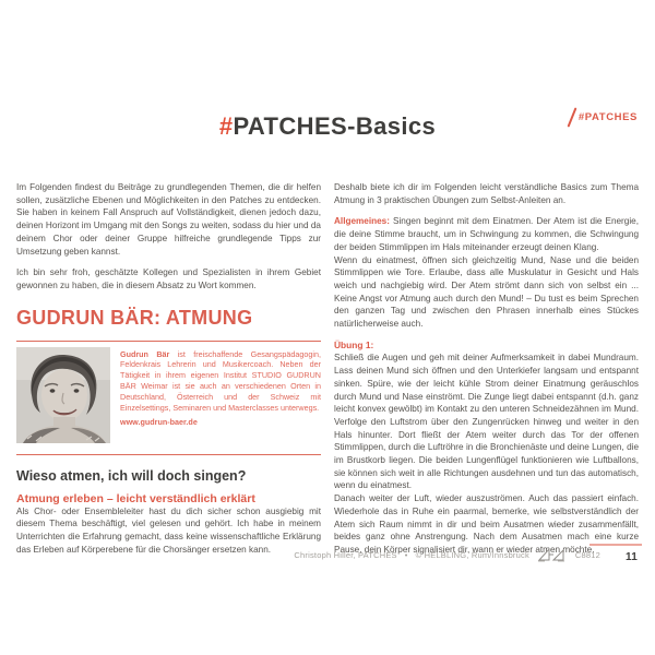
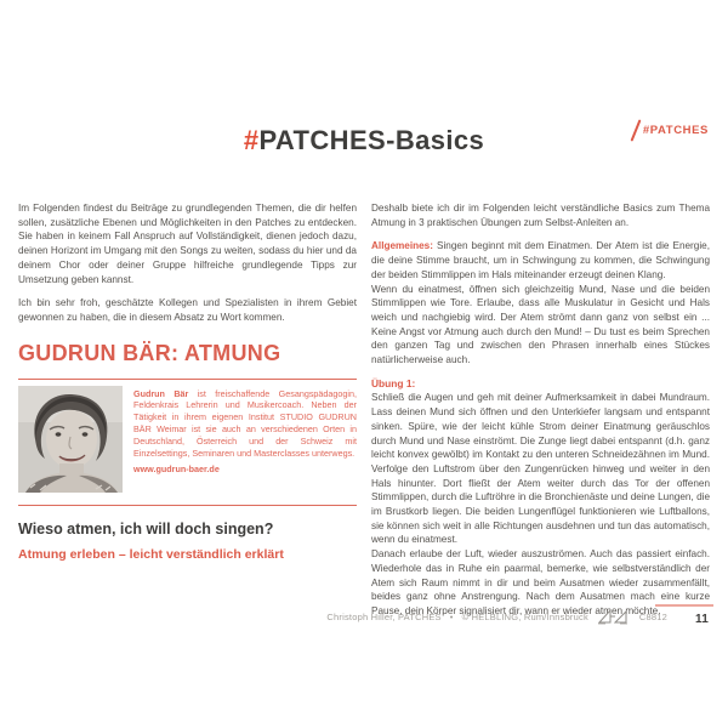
  #PATCHES
  #PATCHES-Basics
  Im Folgenden findest du Beiträge zu grundlegenden Themen, die dir helfen sollen, zusätzliche Ebenen und Möglichkeiten in den Patches zu entdecken. Sie haben in keinem Fall Anspruch auf Vollständigkeit, dienen jedoch dazu, deinen Horizont im Umgang mit den Songs zu weiten, sodass du hier und da deinem Chor oder deiner Gruppe hilfreiche grundlegende Tipps zur Umsetzung geben kannst.
  Ich bin sehr froh, geschätzte Kollegen und Spezialisten in ihrem Gebiet gewonnen zu haben, die in diesem Absatz zu Wort kommen.
  GUDRUN BÄR: ATMUNG
  Gudrun Bär ist freischaffende Gesangspädagogin, Feldenkrais Lehrerin und Musikercoach. Neben der Tätigkeit in ihrem eigenen Institut STUDIO GUDRUN BÄR Weimar ist sie auch an verschiedenen Orten in Deutschland, Österreich und der Schweiz mit Einzelsettings, Seminaren und Masterclasses unterwegs.
  www.gudrun-baer.de
  Wieso atmen, ich will doch singen?
  Atmung erleben – leicht verständlich erklärt
- Als Chor- oder Ensembleleiter hast du dich sicher schon ausgiebig mit diesem Thema beschäftigt, viel gelesen und gehört. Ich habe in meinem Unterrichten die Erfahrung gemacht, dass keine wissenschaftliche Erklärung das Erleben auf Körperebene für die Chorsänger ersetzen kann.
  Deshalb biete ich dir im Folgenden leicht verständliche Basics zum Thema Atmung in 3 praktischen Übungen zum Selbst-Anleiten an.
  Allgemeines: Singen beginnt mit dem Einatmen. Der Atem ist die Energie, die deine Stimme braucht, um in Schwingung zu kommen, die Schwingung der beiden Stimmlippen im Hals miteinander erzeugt deinen Klang.
- Wenn du einatmest, öffnen sich gleichzeitig Mund, Nase und die beiden Stimmlippen wie Tore. Erlaube, dass alle Muskulatur in Gesicht und Hals weich und nachgiebig wird. Der Atem strömt dann sich von selbst ein ... Keine Angst vor Atmung auch durch den Mund! – Du tust es beim Sprechen den ganzen Tag und zwischen den Phrasen innerhalb eines Stückes natürlicherweise auch.
+ Wenn du einatmest, öffnen sich gleichzeitig Mund, Nase und die beiden Stimmlippen wie Tore. Erlaube, dass alle Muskulatur in Gesicht und Hals weich und nachgiebig wird. Der Atem strömt dann ganz von selbst ein ... Keine Angst vor Atmung auch durch den Mund! – Du tust es beim Sprechen den ganzen Tag und zwischen den Phrasen innerhalb eines Stückes natürlicherweise auch.
  Übung 1:
  Schließ die Augen und geh mit deiner Aufmerksamkeit in dabei Mundraum. Lass deinen Mund sich öffnen und den Unterkiefer langsam und entspannt sinken. Spüre, wie der leicht kühle Strom deiner Einatmung geräuschlos durch Mund und Nase einströmt. Die Zunge liegt dabei entspannt (d.h. ganz leicht konvex gewölbt) im Kontakt zu den unteren Schneidezähnen im Mund. Verfolge den Luftstrom über den Zungenrücken hinweg und weiter in den Hals hinunter. Dort fließt der Atem weiter durch das Tor der offenen Stimmlippen, durch die Luftröhre in die Bronchienäste und deine Lungen, die im Brustkorb liegen. Die beiden Lungenflügel funktionieren wie Luftballons, sie können sich weit in alle Richtungen ausdehnen und tun das automatisch, wenn du einatmest.
- Danach weiter der Luft, wieder auszuströmen. Auch das passiert einfach. Wiederhole das in Ruhe ein paarmal, bemerke, wie selbstverständlich der Atem sich Raum nimmt in dir und beim Ausatmen wieder zusammenfällt, beides ganz ohne Anstrengung. Nach dem Ausatmen mach eine kurze Pause, dein Körper signalisiert dir, wann er wieder atmen möchte.
+ Danach erlaube der Luft, wieder auszuströmen. Auch das passiert einfach. Wiederhole das in Ruhe ein paarmal, bemerke, wie selbstverständlich der Atem sich Raum nimmt in dir und beim Ausatmen wieder zusammenfällt, beides ganz ohne Anstrengung. Nach dem Ausatmen mach eine kurze Pause, dein Körper signalisiert dir, wann er wieder atmen möchte.
  Christoph Hiller, PATCHES
  •
  © HELBLING, Rum/Innsbruck
  C8812
  11
